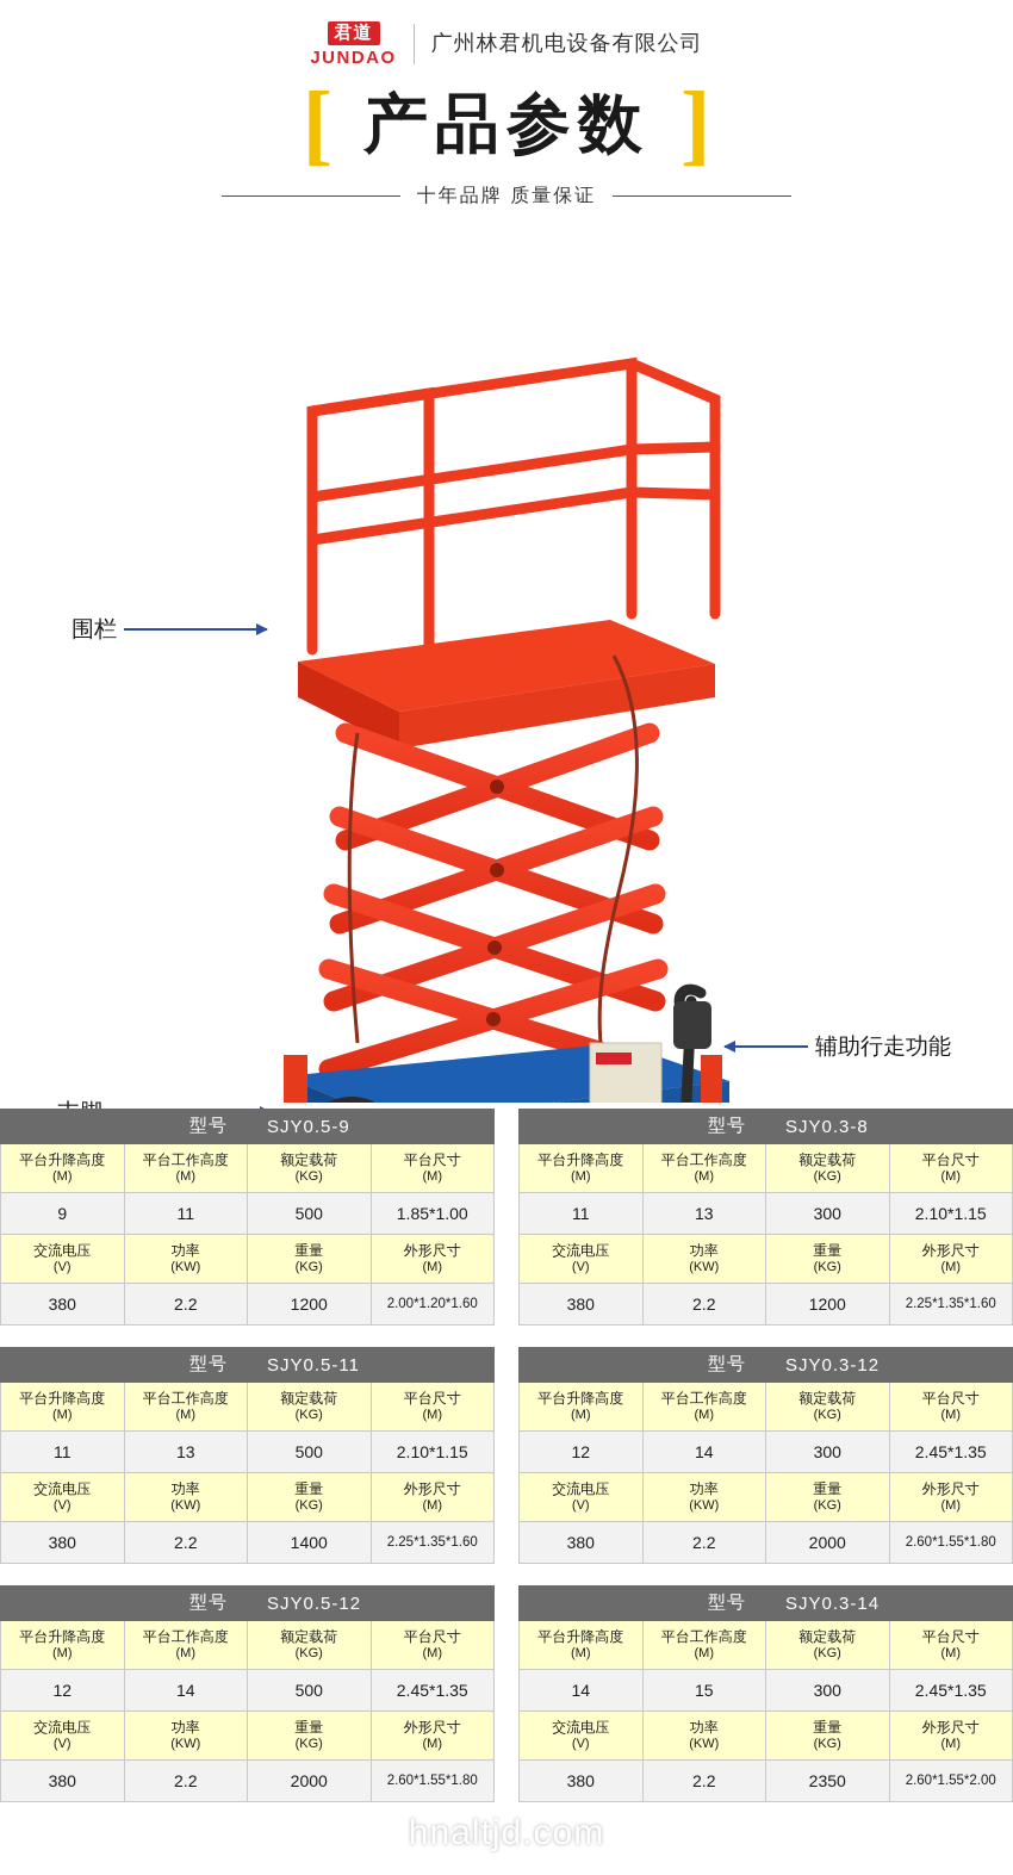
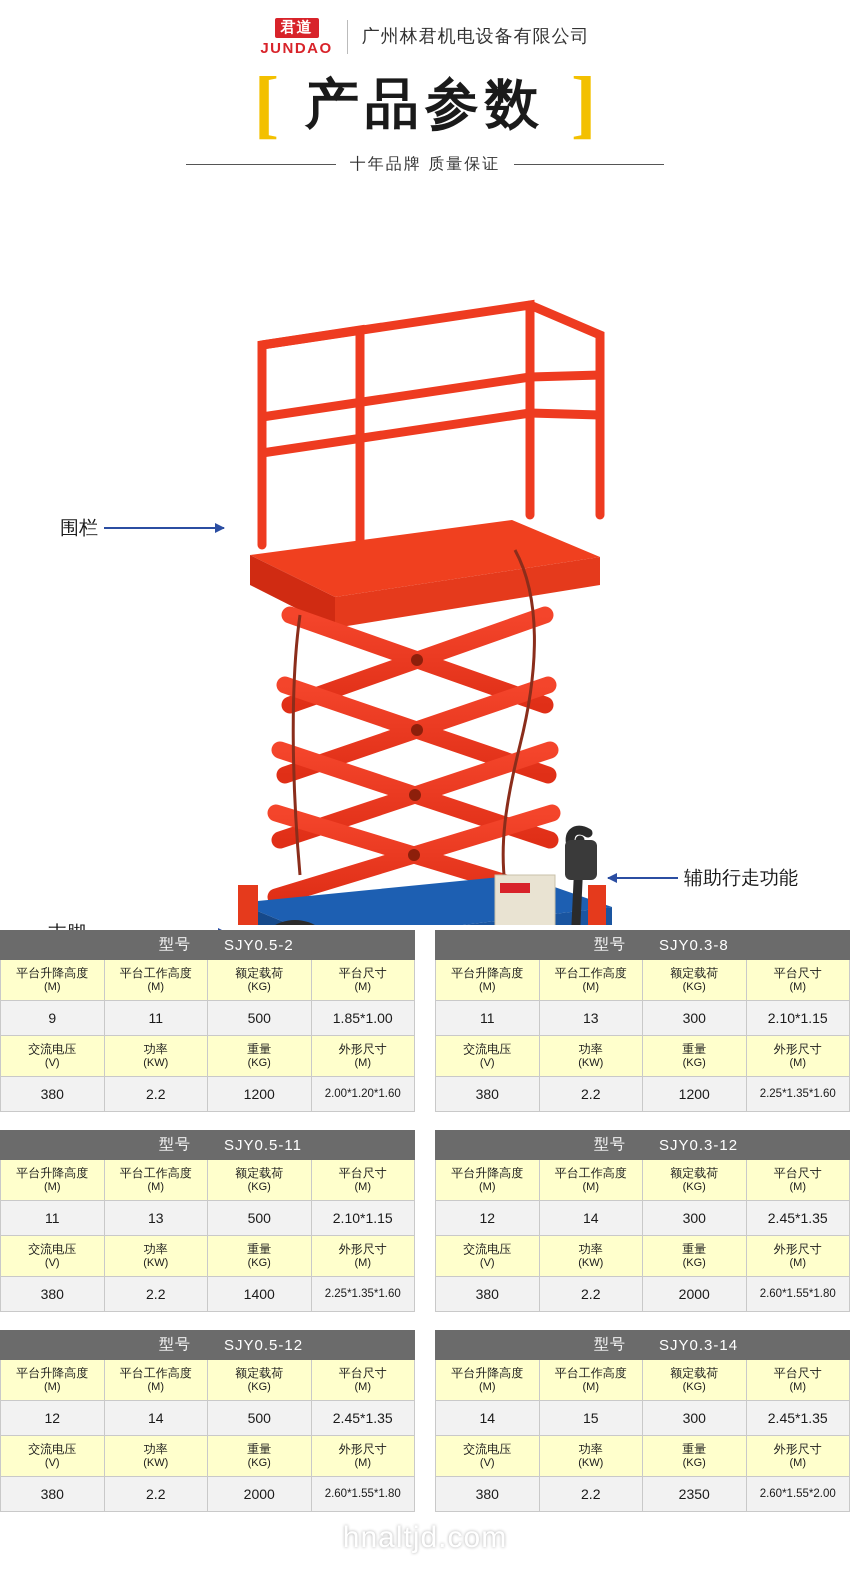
  君道
  JUNDAO
  广州林君机电设备有限公司
  [
  产品参数
  ]
  十年品牌 质量保证
  围栏
  辅助行走功能
- 型号	SJY0.5-9
+ 型号	SJY0.5-2
  平台升降高度(M)	平台工作高度(M)	额定载荷(KG)	平台尺寸(M)
  9	11	500	1.85*1.00
  交流电压(V)	功率(KW)	重量(KG)	外形尺寸(M)
  380	2.2	1200	2.00*1.20*1.60
  型号	SJY0.3-8
  平台升降高度(M)	平台工作高度(M)	额定载荷(KG)	平台尺寸(M)
  11	13	300	2.10*1.15
  交流电压(V)	功率(KW)	重量(KG)	外形尺寸(M)
  380	2.2	1200	2.25*1.35*1.60
  型号	SJY0.5-11
  平台升降高度(M)	平台工作高度(M)	额定载荷(KG)	平台尺寸(M)
  11	13	500	2.10*1.15
  交流电压(V)	功率(KW)	重量(KG)	外形尺寸(M)
  380	2.2	1400	2.25*1.35*1.60
  型号	SJY0.3-12
  平台升降高度(M)	平台工作高度(M)	额定载荷(KG)	平台尺寸(M)
  12	14	300	2.45*1.35
  交流电压(V)	功率(KW)	重量(KG)	外形尺寸(M)
  380	2.2	2000	2.60*1.55*1.80
  型号	SJY0.5-12
  平台升降高度(M)	平台工作高度(M)	额定载荷(KG)	平台尺寸(M)
  12	14	500	2.45*1.35
  交流电压(V)	功率(KW)	重量(KG)	外形尺寸(M)
  380	2.2	2000	2.60*1.55*1.80
  型号	SJY0.3-14
  平台升降高度(M)	平台工作高度(M)	额定载荷(KG)	平台尺寸(M)
  14	15	300	2.45*1.35
  交流电压(V)	功率(KW)	重量(KG)	外形尺寸(M)
  380	2.2	2350	2.60*1.55*2.00
  hnaltjd.com
